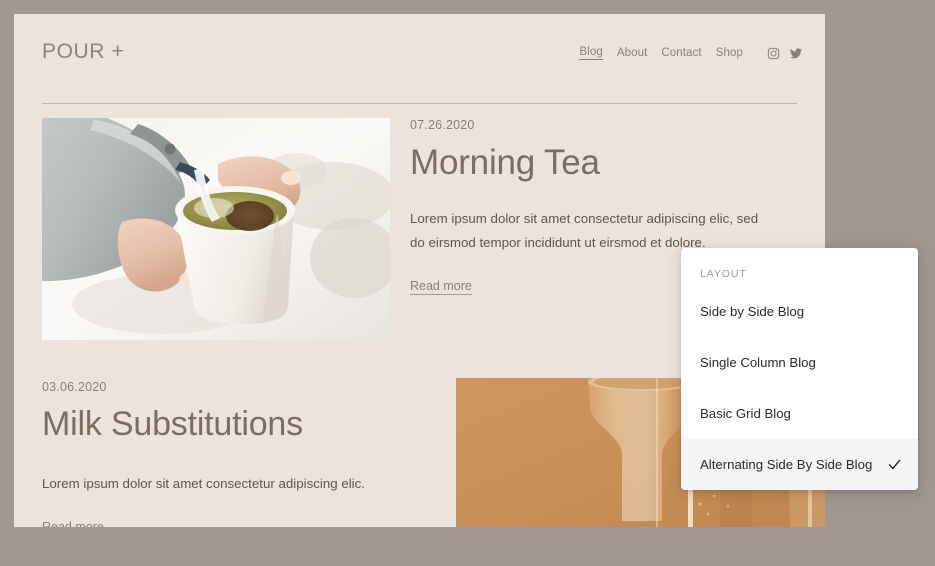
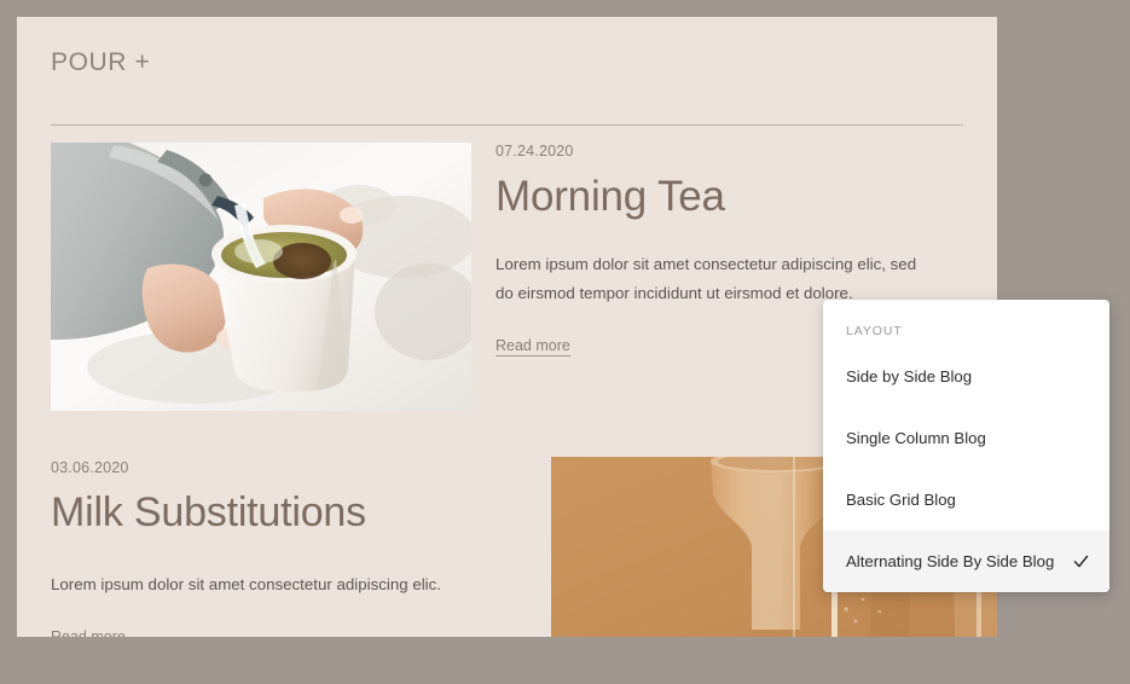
  POUR +
- Blog
- About
- Contact
- Shop
- 07.26.2020
+ 07.24.2020
  Morning Tea
  Lorem ipsum dolor sit amet consectetur adipiscing elic, sed do eirsmod tempor incididunt ut eirsmod et dolore.
  Read more
  03.06.2020
  Milk Substitutions
  Lorem ipsum dolor sit amet consectetur adipiscing elic.
  LAYOUT
  Side by Side Blog
  Single Column Blog
  Basic Grid Blog
  Alternating Side By Side Blog
